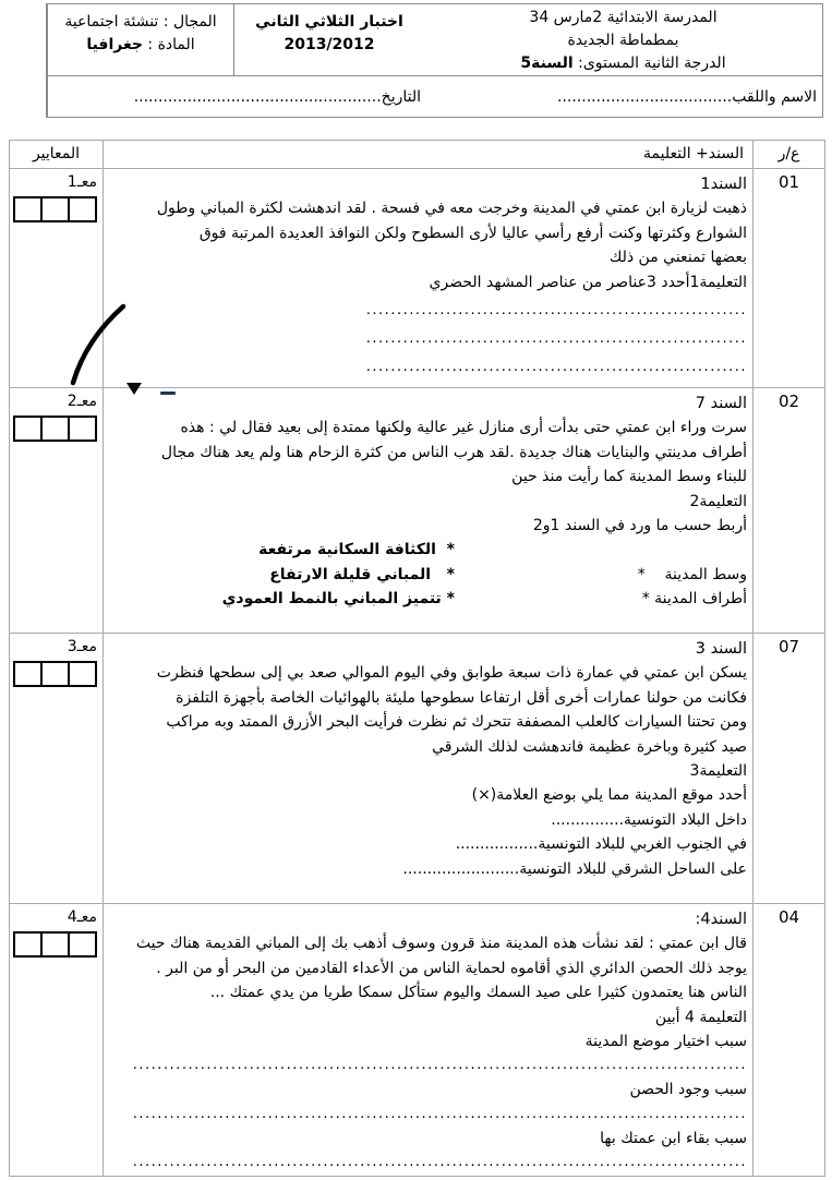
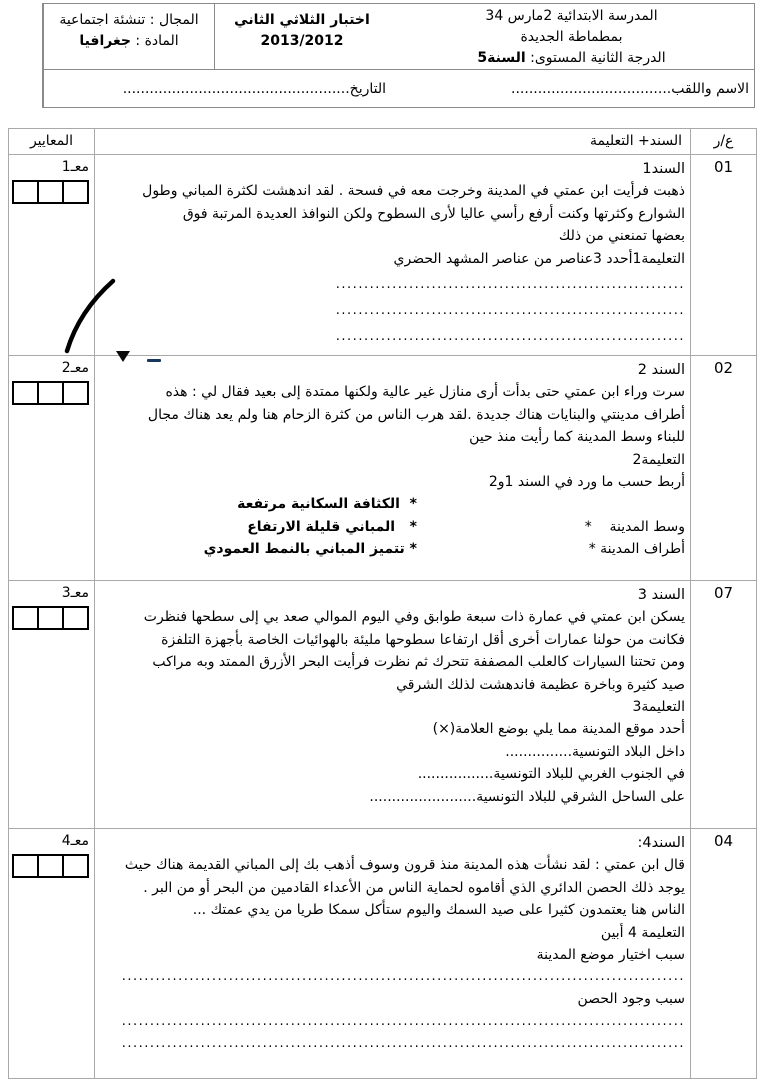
  المدرسة الابتدائية 2مارس 34
  بمطماطة الجديدة
  الدرجة الثانية المستوى: السنة5
  اختبار الثلاثي الثاني
  2013/2012
  المجال : تنشئة اجتماعية
  المادة : جغرافيا
  الاسم واللقب....................................
  التاريخ...................................................
  ع/ر
  السند+ التعليمة
  المعايير
  01
  السند1
- ذهبت لزيارة ابن عمتي في المدينة وخرجت معه في فسحة . لقد اندهشت لكثرة المباني وطول
+ ذهبت فرأيت ابن عمتي في المدينة وخرجت معه في فسحة . لقد اندهشت لكثرة المباني وطول
  الشوارع وكثرتها وكنت أرفع رأسي عاليا لأرى السطوح ولكن النوافذ العديدة المرتبة فوق
  بعضها تمنعني من ذلك
  التعليمة1أحدد 3عناصر من عناصر المشهد الحضري
  معـ1
  02
- السند 7
+ السند 2
  سرت وراء ابن عمتي حتى بدأت أرى منازل غير عالية ولكنها ممتدة إلى بعيد فقال لي : هذه
  أطراف مدينتي والبنايات هناك جديدة .لقد هرب الناس من كثرة الزحام هنا ولم يعد هناك مجال
  للبناء وسط المدينة كما رأيت منذ حين
  التعليمة2
  أربط حسب ما ورد في السند 1و2
  * الكثافة السكانية مرتفعة
  وسط المدينة *
  * المباني قليلة الارتفاع
  أطراف المدينة *
  * تتميز المباني بالنمط العمودي
  معـ2
  07
  السند 3
  يسكن ابن عمتي في عمارة ذات سبعة طوابق وفي اليوم الموالي صعد بي إلى سطحها فنظرت
  فكانت من حولنا عمارات أخرى أقل ارتفاعا سطوحها مليئة بالهوائيات الخاصة بأجهزة التلفزة
  ومن تحتنا السيارات كالعلب المصففة تتحرك ثم نظرت فرأيت البحر الأزرق الممتد وبه مراكب
  صيد كثيرة وباخرة عظيمة فاندهشت لذلك الشرقي
  التعليمة3
  أحدد موقع المدينة مما يلي بوضع العلامة(×)
  داخل البلاد التونسية...............
  في الجنوب الغربي للبلاد التونسية.................
  على الساحل الشرقي للبلاد التونسية........................
  معـ3
  04
  السند4:
  قال ابن عمتي : لقد نشأت هذه المدينة منذ قرون وسوف أذهب بك إلى المباني القديمة هناك حيث
  يوجد ذلك الحصن الدائري الذي أقاموه لحماية الناس من الأعداء القادمين من البحر أو من البر .
  الناس هنا يعتمدون كثيرا على صيد السمك واليوم ستأكل سمكا طريا من يدي عمتك ...
  التعليمة 4 أبين
  سبب اختيار موضع المدينة
  ....................................................................................................
  سبب وجود الحصن
  ....................................................................................................
- سبب بقاء ابن عمتك بها
  ....................................................................................................
  معـ4
